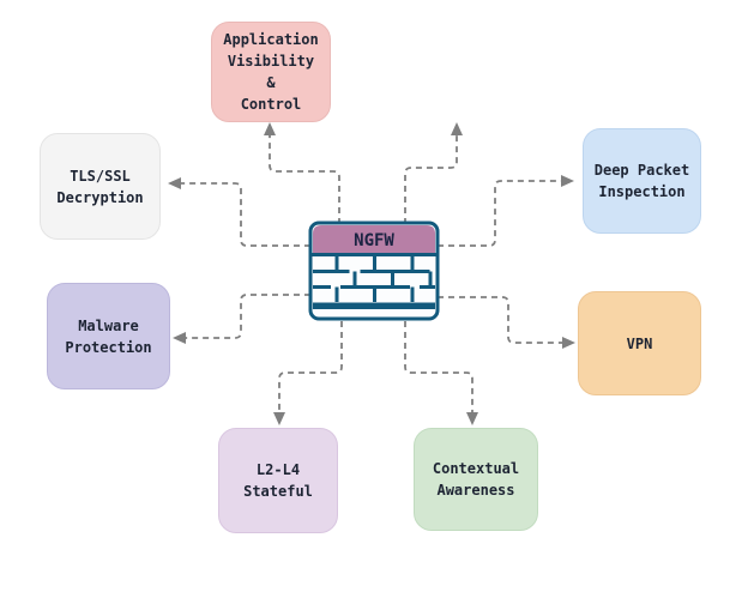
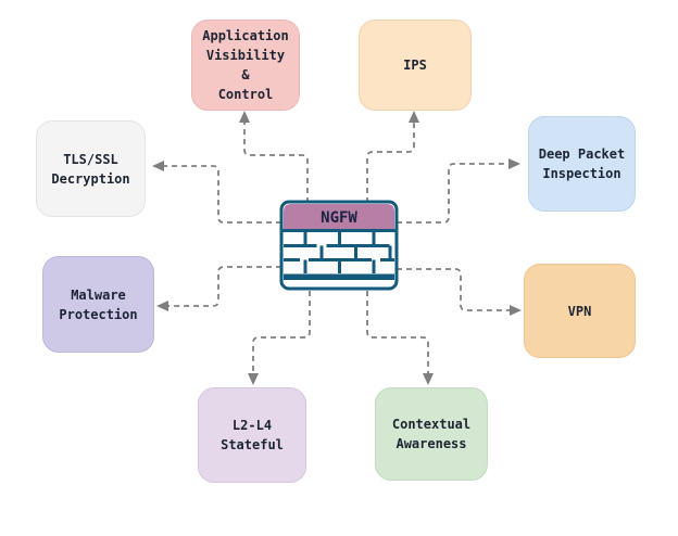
  Application
  Visibility
  &
  Control
+ IPS
  TLS/SSL
  Decryption
  Deep Packet
  Inspection
  Malware
  Protection
  VPN
  L2-L4
  Stateful
  Contextual
  Awareness
  NGFW
